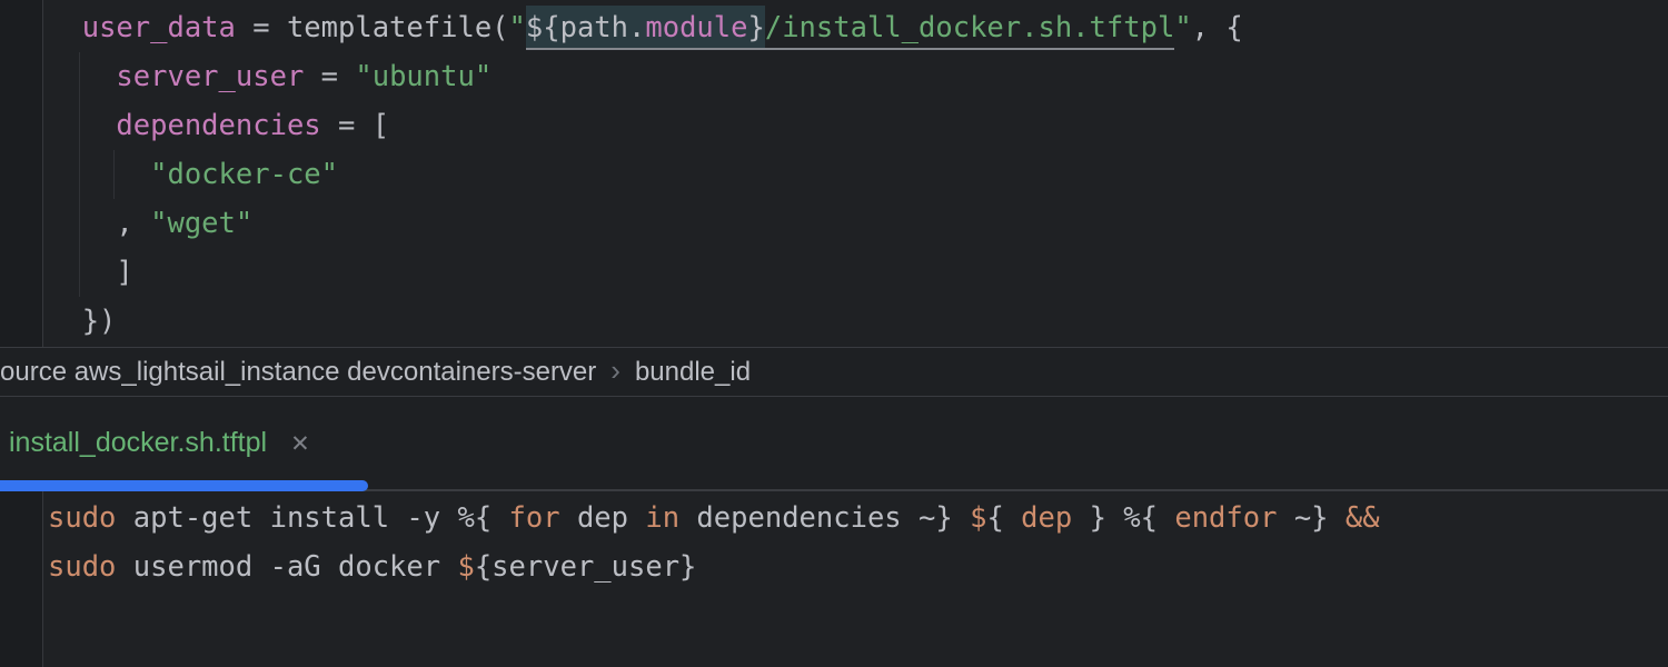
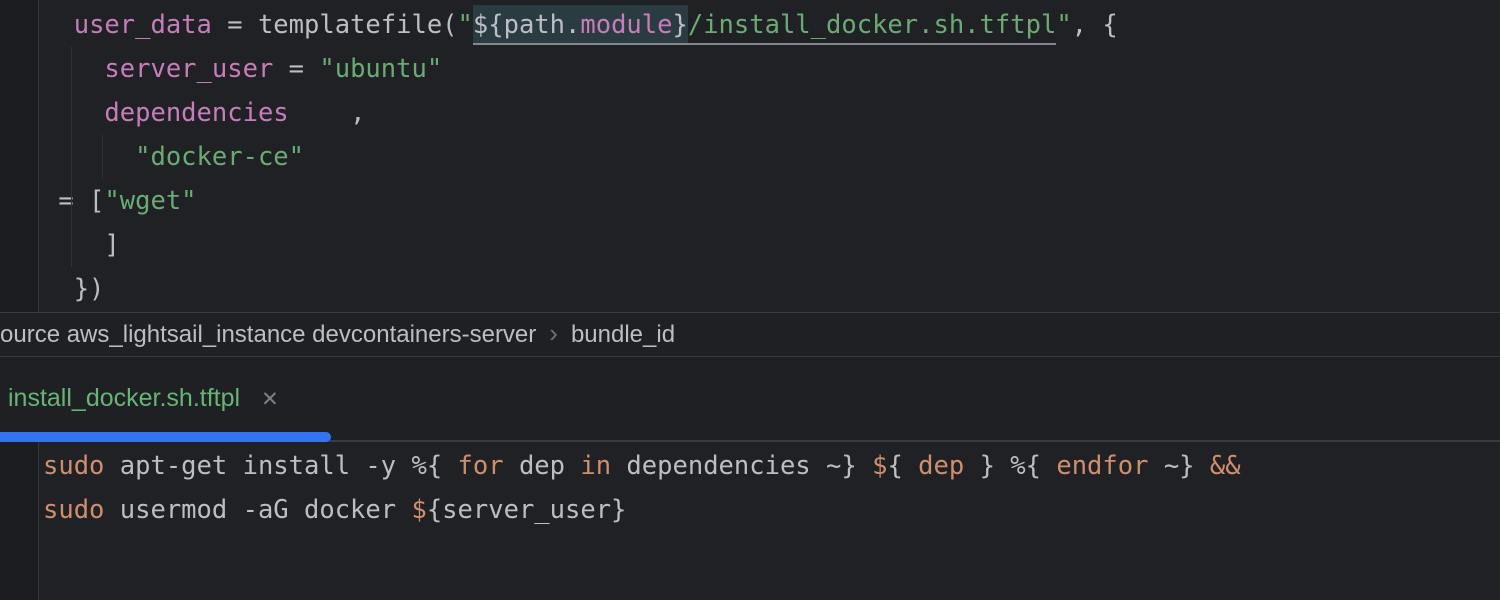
  user_data = templatefile("${path.module}/install_docker.sh.tftpl", {
  server_user = "ubuntu"
- dependencies = [
+ dependencies ,
  "docker-ce"
- , "wget"
+ = ["wget"
  ]
  })
  ource aws_lightsail_instance devcontainers-server
  ›
  bundle_id
  install_docker.sh.tftpl
  ✕
  sudo apt-get install -y %{ for dep in dependencies ~} ${ dep } %{ endfor ~} &&
  sudo usermod -aG docker ${server_user}
